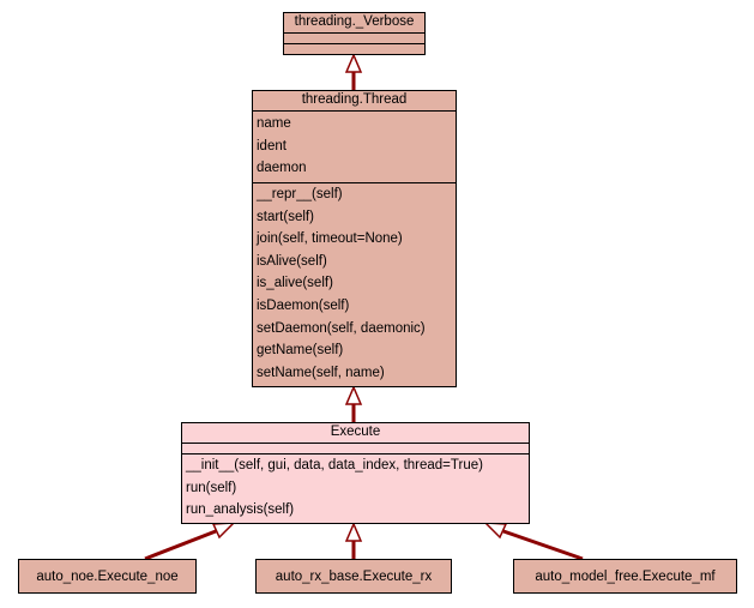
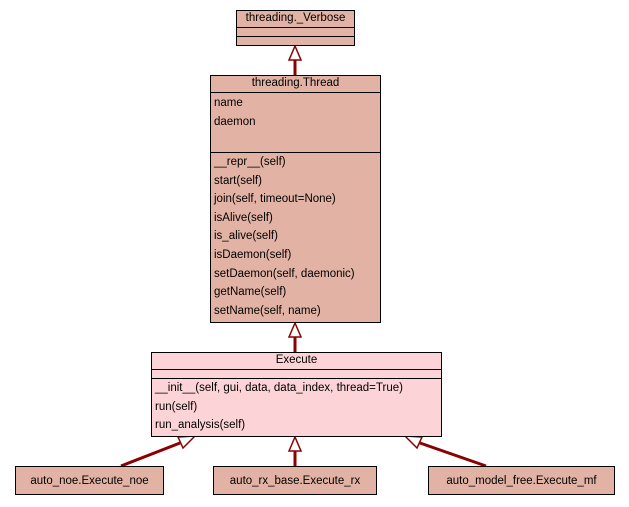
  threading._Verbose
  threading.Thread
  name
- ident
  daemon
  __repr__(self)
  start(self)
  join(self, timeout=None)
  isAlive(self)
  is_alive(self)
  isDaemon(self)
  setDaemon(self, daemonic)
  getName(self)
  setName(self, name)
  Execute
  __init__(self, gui, data, data_index, thread=True)
  run(self)
  run_analysis(self)
  auto_noe.Execute_noe
  auto_rx_base.Execute_rx
  auto_model_free.Execute_mf
